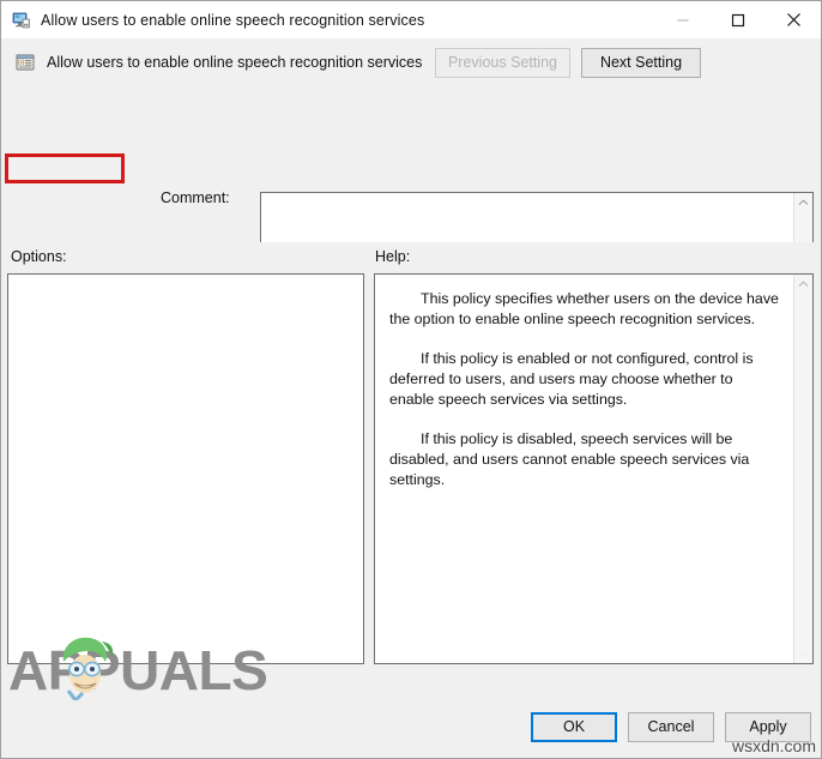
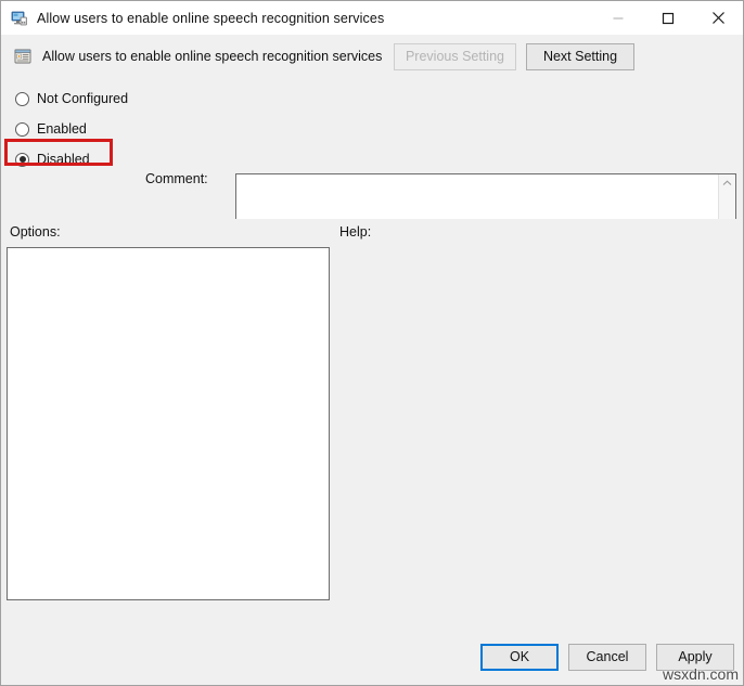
  Allow users to enable online speech recognition services
  Allow users to enable online speech recognition services
  Previous Setting
  Next Setting
+ Not Configured
+ Enabled
+ Disabled
  Comment:
  Options:
  Help:
- This policy specifies whether users on the device have the option to enable online speech recognition services.
- If this policy is enabled or not configured, control is deferred to users, and users may choose whether to enable speech services via settings.
- If this policy is disabled, speech services will be disabled, and users cannot enable speech services via settings.
- APPUALS
  OK
  Cancel
  Apply
  wsxdn.com
